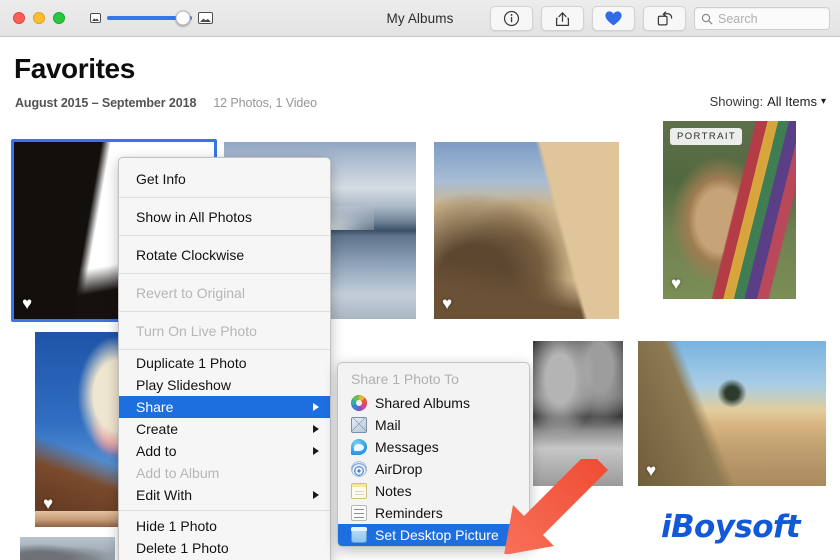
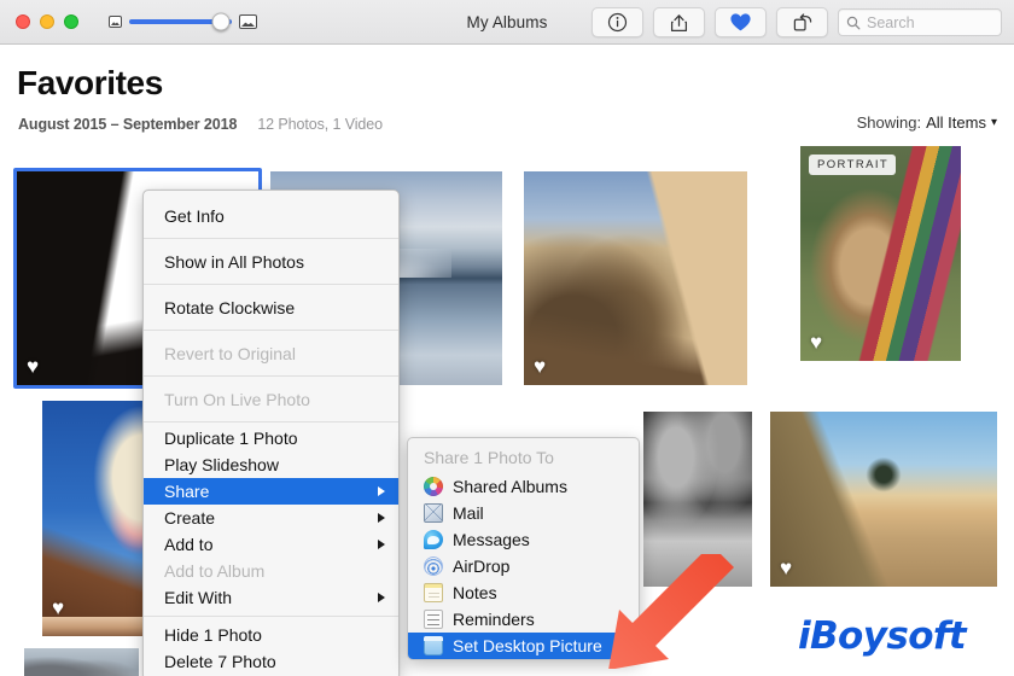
  My Albums
  Search
  Favorites
  August 2015 – September 2018
  12 Photos, 1 Video
  Showing:
  All Items
  ▾
  ♥
  ♥
  PORTRAIT
  ♥
  ♥
  ♥
  Get Info
  Show in All Photos
  Rotate Clockwise
  Revert to Original
  Turn On Live Photo
  Duplicate 1 Photo
  Play Slideshow
  Share
  Create
  Add to
  Add to Album
  Edit With
  Hide 1 Photo
- Delete 1 Photo
+ Delete 7 Photo
  Share 1 Photo To
  Shared Albums
  Mail
  Messages
  AirDrop
  Notes
  Reminders
  Set Desktop Picture
  iBoysoft
